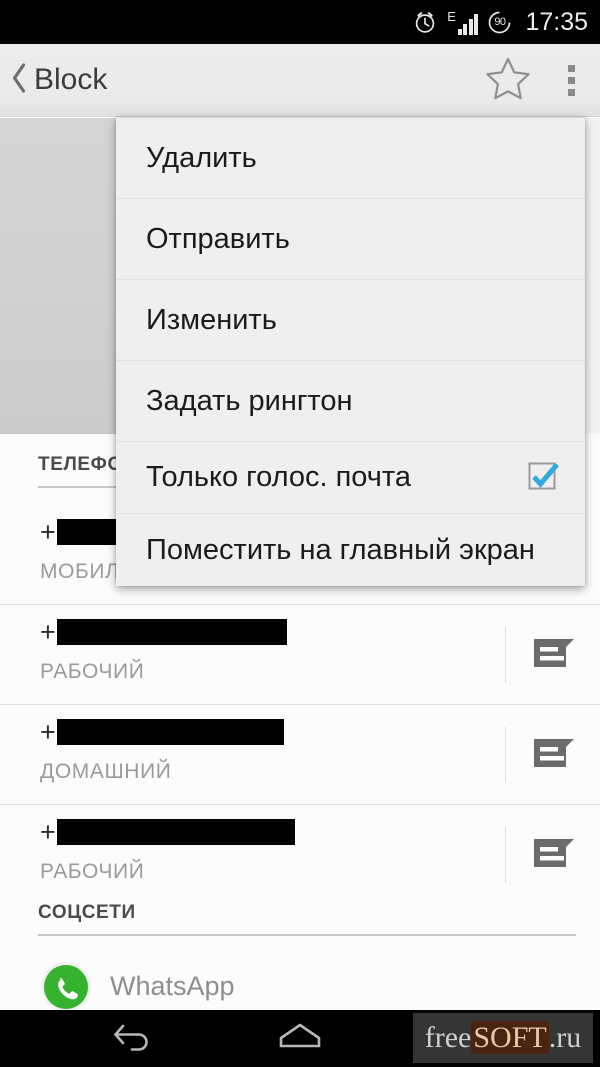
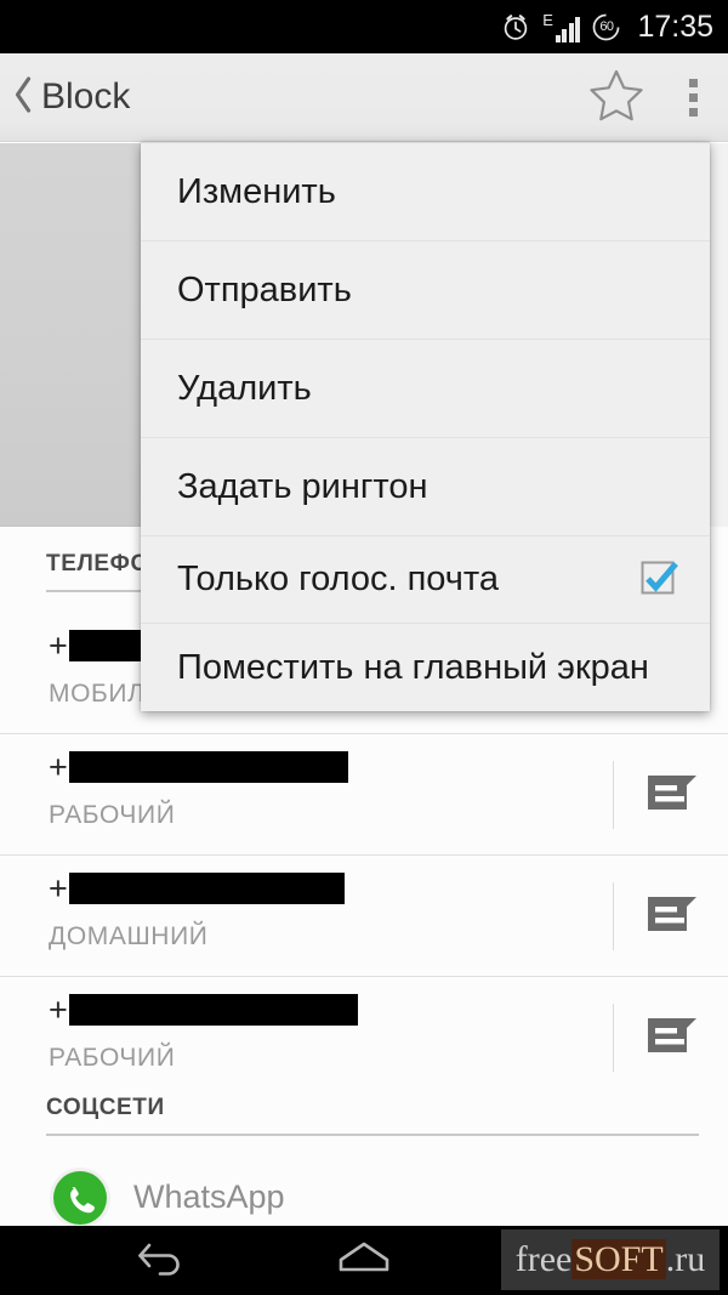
  E
- 90
+ 60
  17:35
  Block
  ТЕЛЕФ
  +
  +
  РАБОЧИЙ
  +
  ДОМАШНИЙ
  +
  РАБОЧИЙ
  СОЦСЕТИ
  WhatsApp
- Удалить
+ Изменить
  Отправить
- Изменить
+ Удалить
  Задать рингтон
  Только голос. почта
  Поместить на главный экран
  freeSOFT.ru
